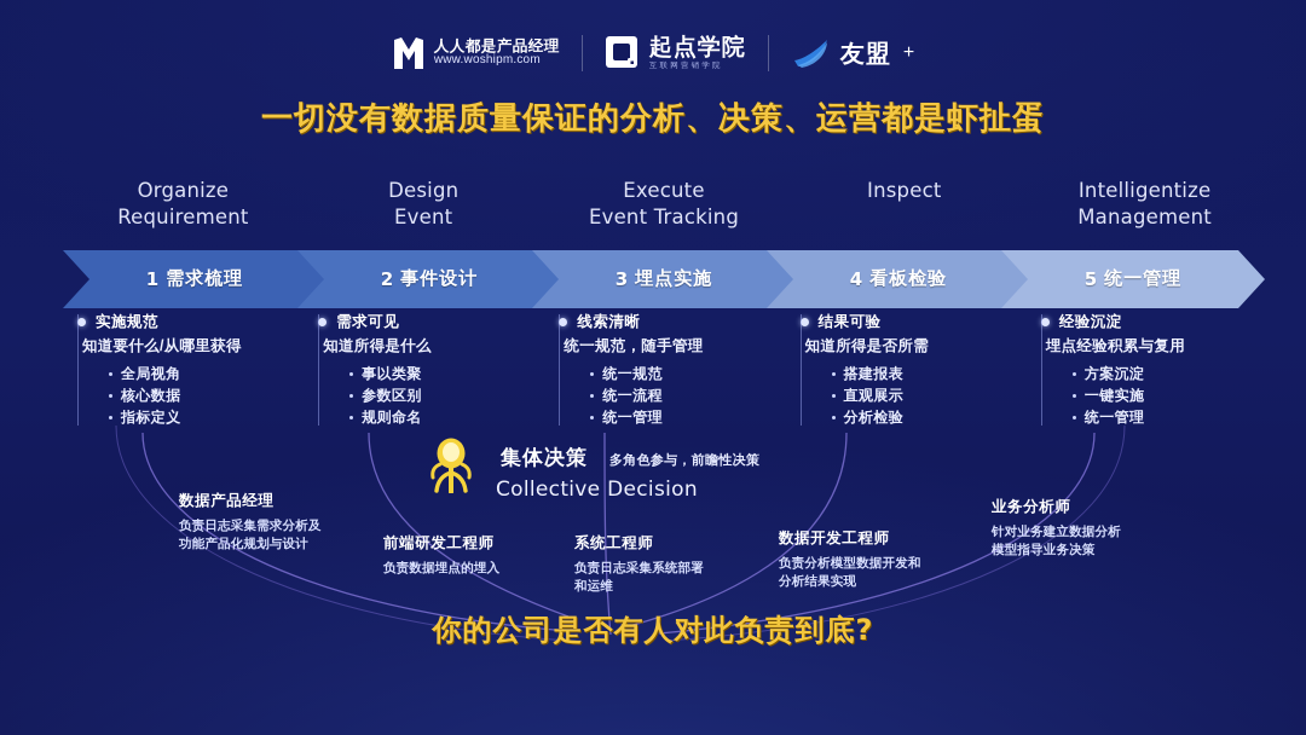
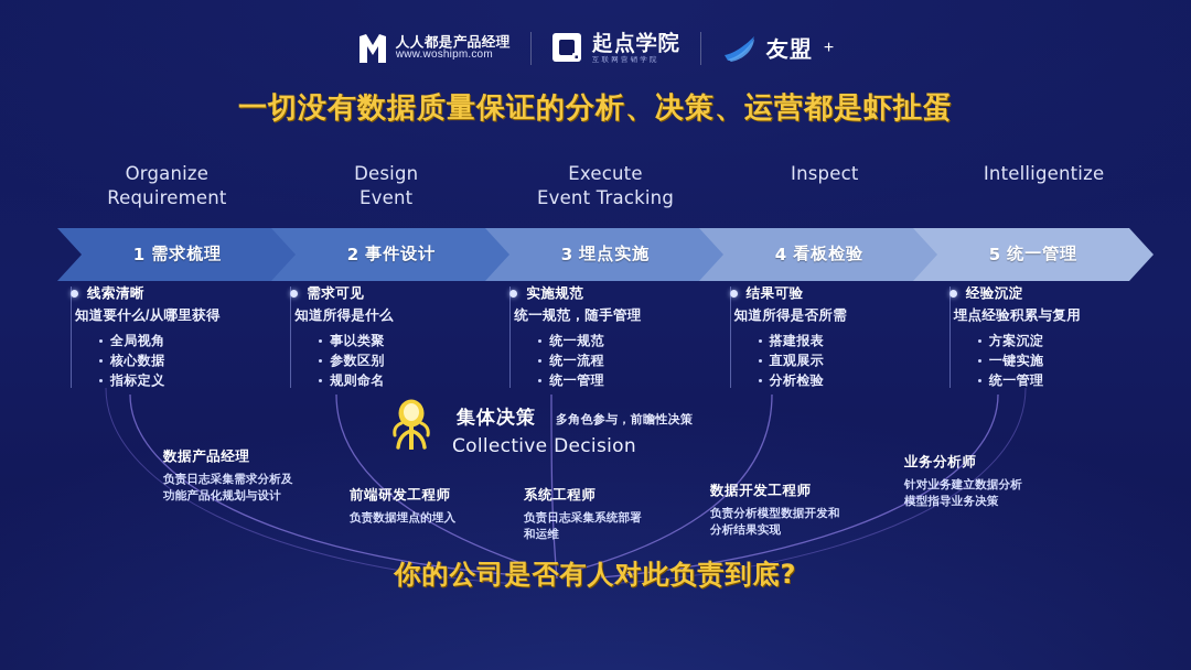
  人人都是产品经理
  www.woshipm.com
  起点学院
  友盟
  +
  一切没有数据质量保证的分析、决策、运营都是虾扯蛋
  Organize
  Requirement
  Design
  Event
  Execute
  Event Tracking
  Inspect
  Intelligentize
- Management
  1
  需求梳理
  2
  事件设计
  3
  埋点实施
  4
  看板检验
  5
  统一管理
- 实施规范
+ 线索清晰
  知道要什么/从哪里获得
  全局视角
  核心数据
  指标定义
  需求可见
  知道所得是什么
  事以类聚
  参数区别
  规则命名
- 线索清晰
+ 实施规范
  统一规范，随手管理
  统一规范
  统一流程
  统一管理
  结果可验
  知道所得是否所需
  搭建报表
  直观展示
  分析检验
  经验沉淀
  埋点经验积累与复用
  方案沉淀
  一键实施
  统一管理
  集体决策
  多角色参与，前瞻性决策
  Collective Decision
  数据产品经理
  负责日志采集需求分析及功能产品化规划与设计
  前端研发工程师
  负责数据埋点的埋入
  系统工程师
  负责日志采集系统部署和运维
  数据开发工程师
  负责分析模型数据开发和分析结果实现
  业务分析师
  针对业务建立数据分析模型指导业务决策
  你的公司是否有人对此负责到底?
